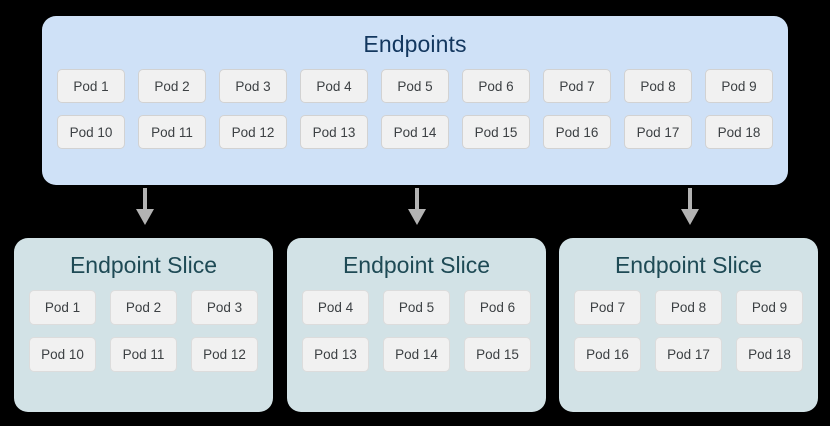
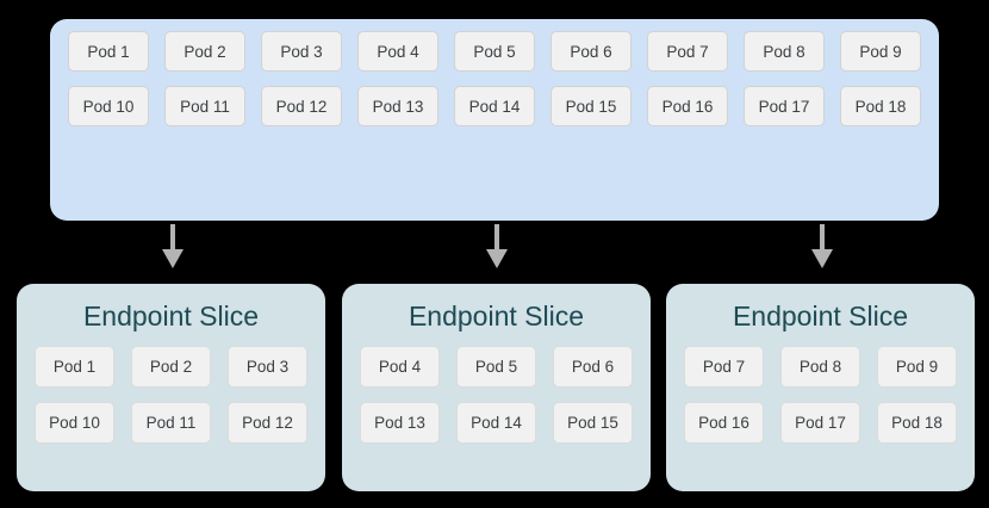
- Endpoints
  Pod 1
  Pod 2
  Pod 3
  Pod 4
  Pod 5
  Pod 6
  Pod 7
  Pod 8
  Pod 9
  Pod 10
  Pod 11
  Pod 12
  Pod 13
  Pod 14
  Pod 15
  Pod 16
  Pod 17
  Pod 18
  Endpoint Slice
  Pod 1
  Pod 2
  Pod 3
  Pod 10
  Pod 11
  Pod 12
  Endpoint Slice
  Pod 4
  Pod 5
  Pod 6
  Pod 13
  Pod 14
  Pod 15
  Endpoint Slice
  Pod 7
  Pod 8
  Pod 9
  Pod 16
  Pod 17
  Pod 18
